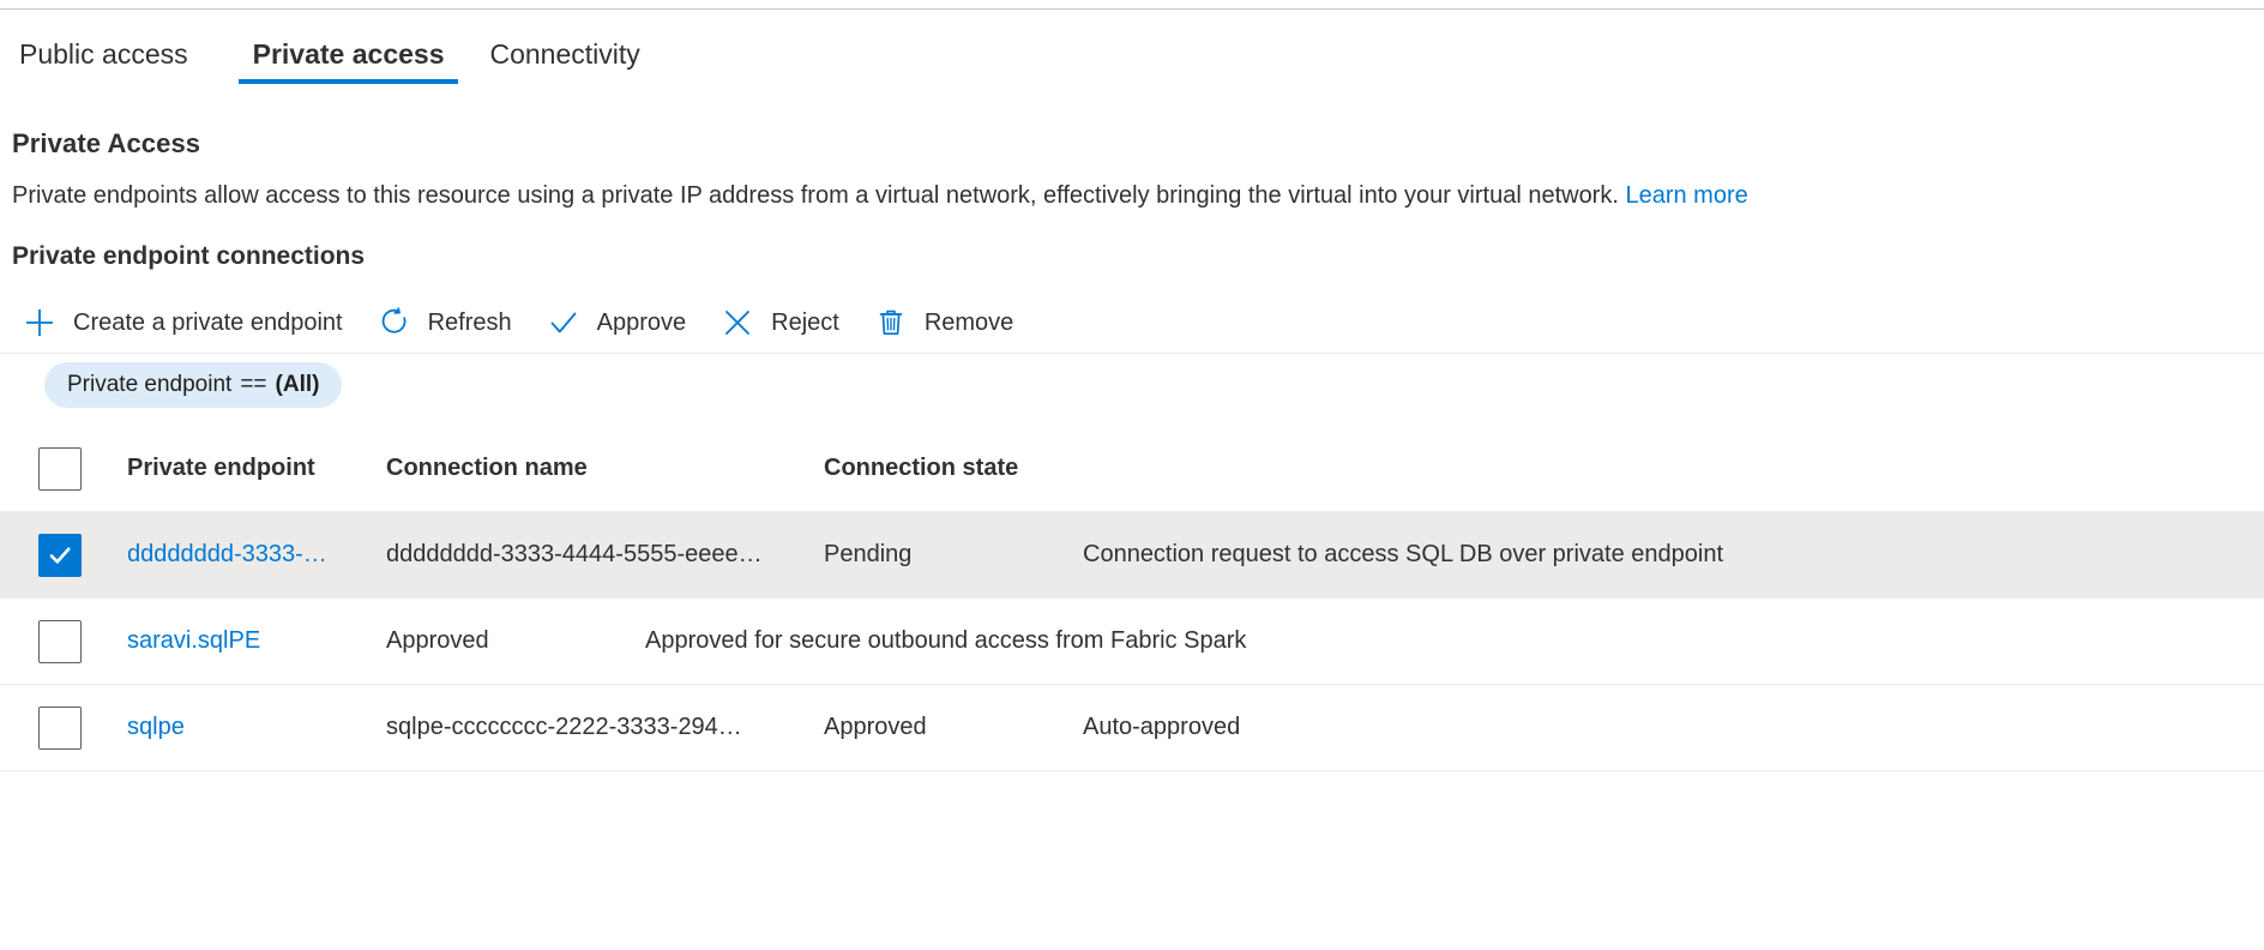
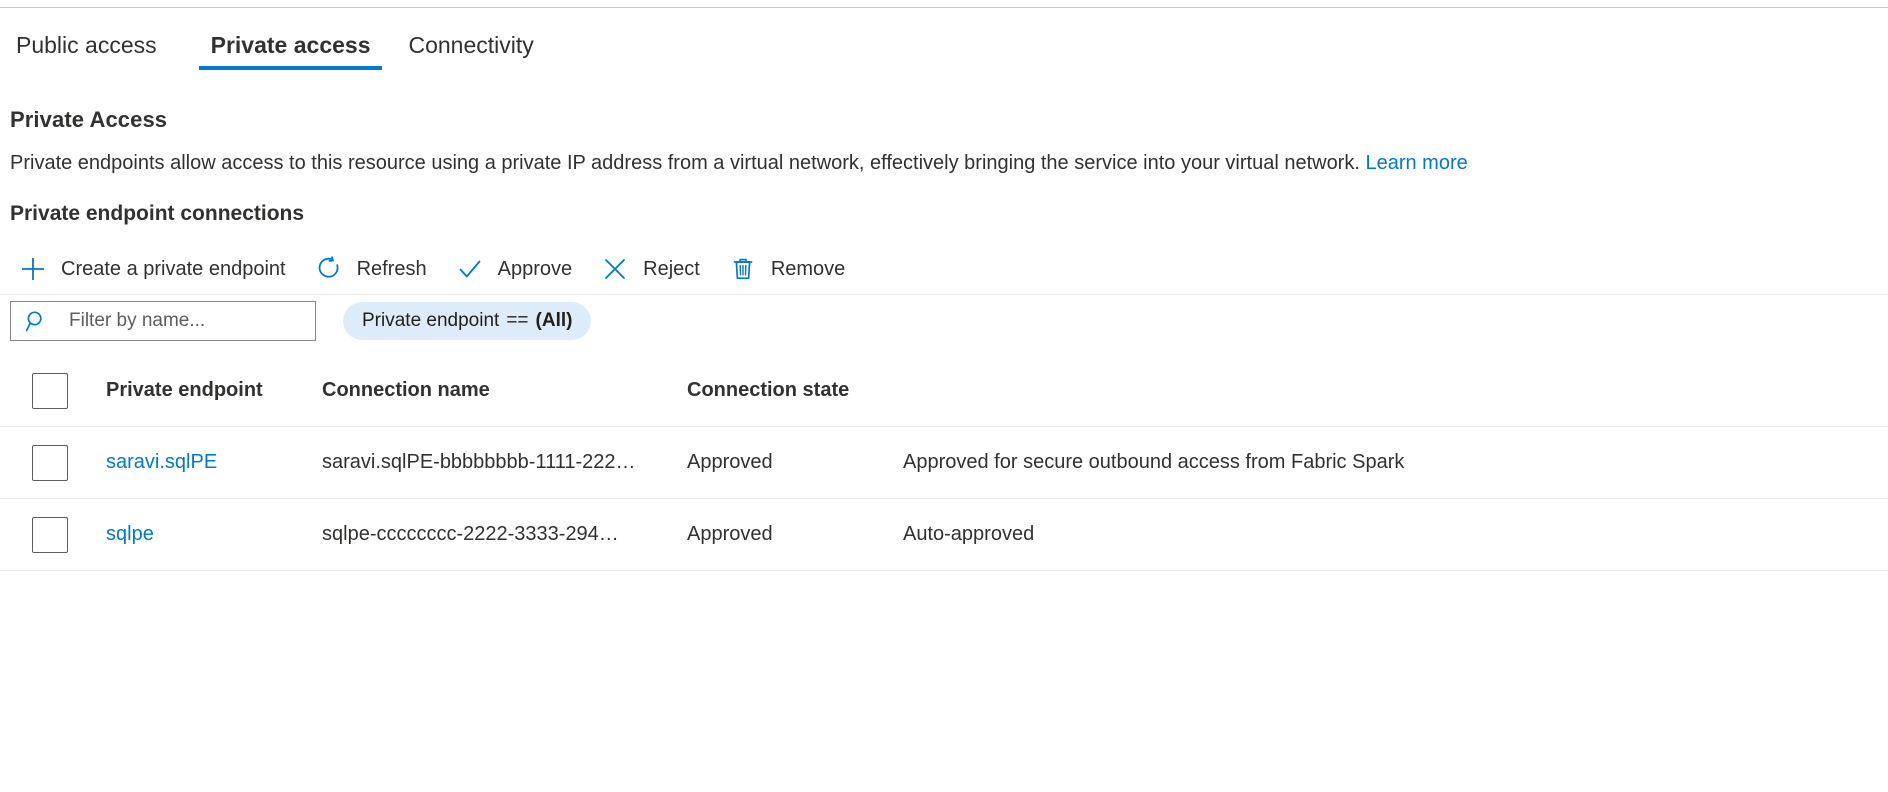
  Public access
  Private access
  Connectivity
  Private Access
- Private endpoints allow access to this resource using a private IP address from a virtual network, effectively bringing the virtual into your virtual network. Learn more
+ Private endpoints allow access to this resource using a private IP address from a virtual network, effectively bringing the service into your virtual network. Learn more
  Private endpoint connections
  Create a private endpoint
  Refresh
  Approve
  Reject
  Remove
+ Filter by name...
  Private endpoint
  ==
  (All)
  Private endpoint
  Connection name
  Connection state
- dddddddd-3333-…
- dddddddd-3333-4444-5555-eeee…
- Pending
- Connection request to access SQL DB over private endpoint
  saravi.sqlPE
+ saravi.sqlPE-bbbbbbbb-1111-222…
  Approved
  Approved for secure outbound access from Fabric Spark
  sqlpe
  sqlpe-cccccccc-2222-3333-294…
  Approved
  Auto-approved
